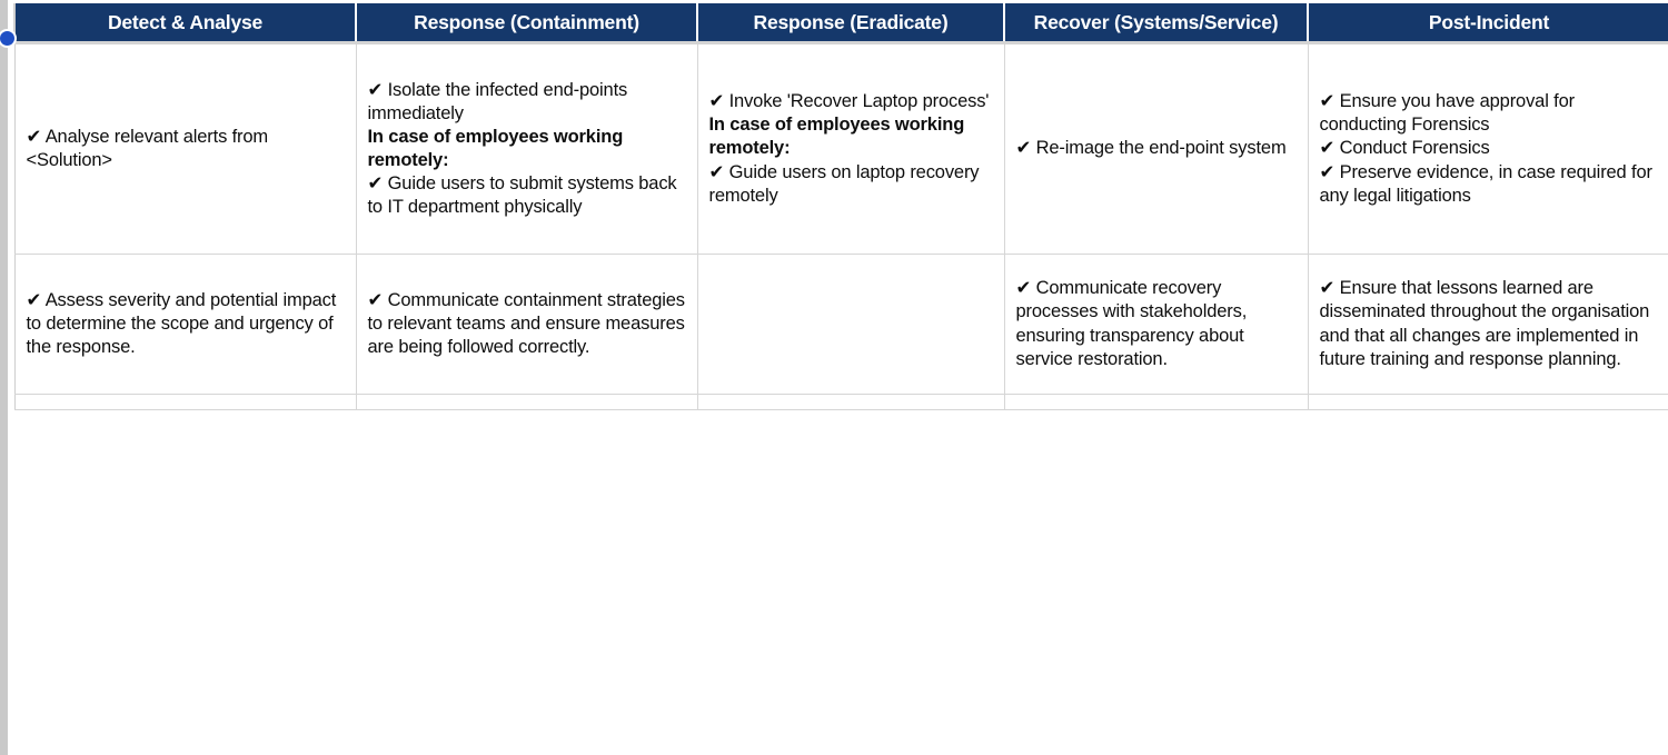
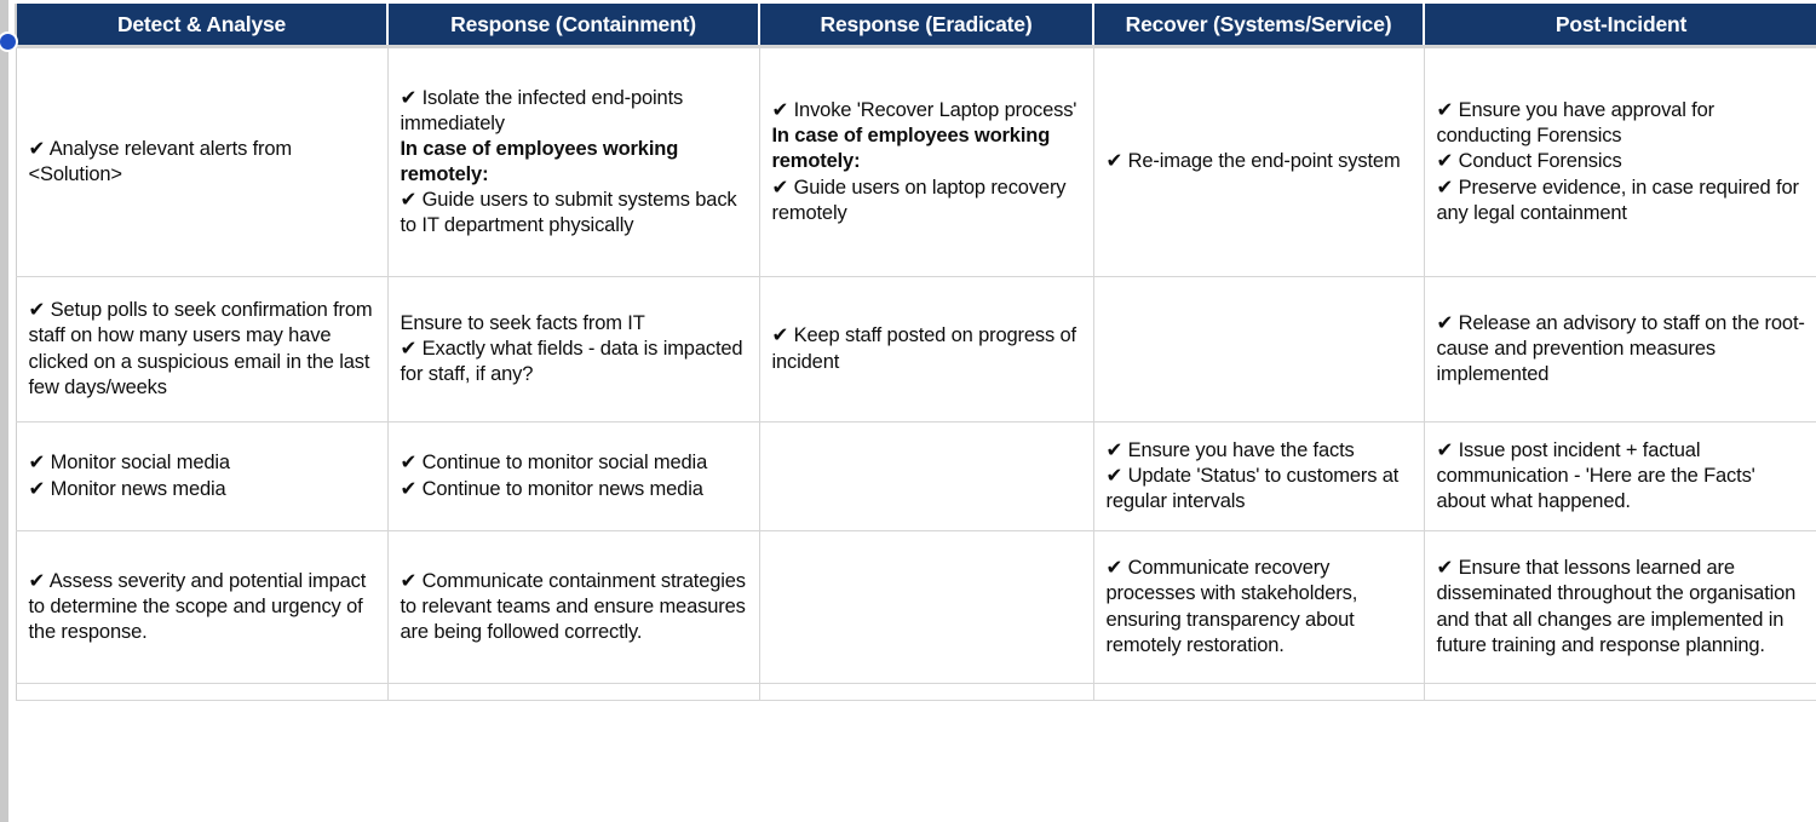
  Detect & Analyse	Response (Containment)	Response (Eradicate)	Recover (Systems/Service)	Post-Incident
- ✔ Analyse relevant alerts from <Solution>	✔ Isolate the infected end-points immediatelyIn case of employees working remotely:✔ Guide users to submit systems back to IT department physically	✔ Invoke 'Recover Laptop process'In case of employees working remotely:✔ Guide users on laptop recovery remotely	✔ Re-image the end-point system	✔ Ensure you have approval for conducting Forensics✔ Conduct Forensics✔ Preserve evidence, in case required for any legal litigations
+ ✔ Analyse relevant alerts from <Solution>	✔ Isolate the infected end-points immediatelyIn case of employees working remotely:✔ Guide users to submit systems back to IT department physically	✔ Invoke 'Recover Laptop process'In case of employees working remotely:✔ Guide users on laptop recovery remotely	✔ Re-image the end-point system	✔ Ensure you have approval for conducting Forensics✔ Conduct Forensics✔ Preserve evidence, in case required for any legal containment
+ ✔ Setup polls to seek confirmation from staff on how many users may have clicked on a suspicious email in the last few days/weeks	Ensure to seek facts from IT✔ Exactly what fields - data is impacted for staff, if any?	✔ Keep staff posted on progress of incident		✔ Release an advisory to staff on the root-cause and prevention measures implemented
+ ✔ Monitor social media✔ Monitor news media	✔ Continue to monitor social media✔ Continue to monitor news media		✔ Ensure you have the facts✔ Update 'Status' to customers at regular intervals	✔ Issue post incident + factual communication - 'Here are the Facts' about what happened.
- ✔ Assess severity and potential impact to determine the scope and urgency of the response.	✔ Communicate containment strategies to relevant teams and ensure measures are being followed correctly.		✔ Communicate recovery processes with stakeholders, ensuring transparency about service restoration.	✔ Ensure that lessons learned are disseminated throughout the organisation and that all changes are implemented in future training and response planning.
+ ✔ Assess severity and potential impact to determine the scope and urgency of the response.	✔ Communicate containment strategies to relevant teams and ensure measures are being followed correctly.		✔ Communicate recovery processes with stakeholders, ensuring transparency about remotely restoration.	✔ Ensure that lessons learned are disseminated throughout the organisation and that all changes are implemented in future training and response planning.
